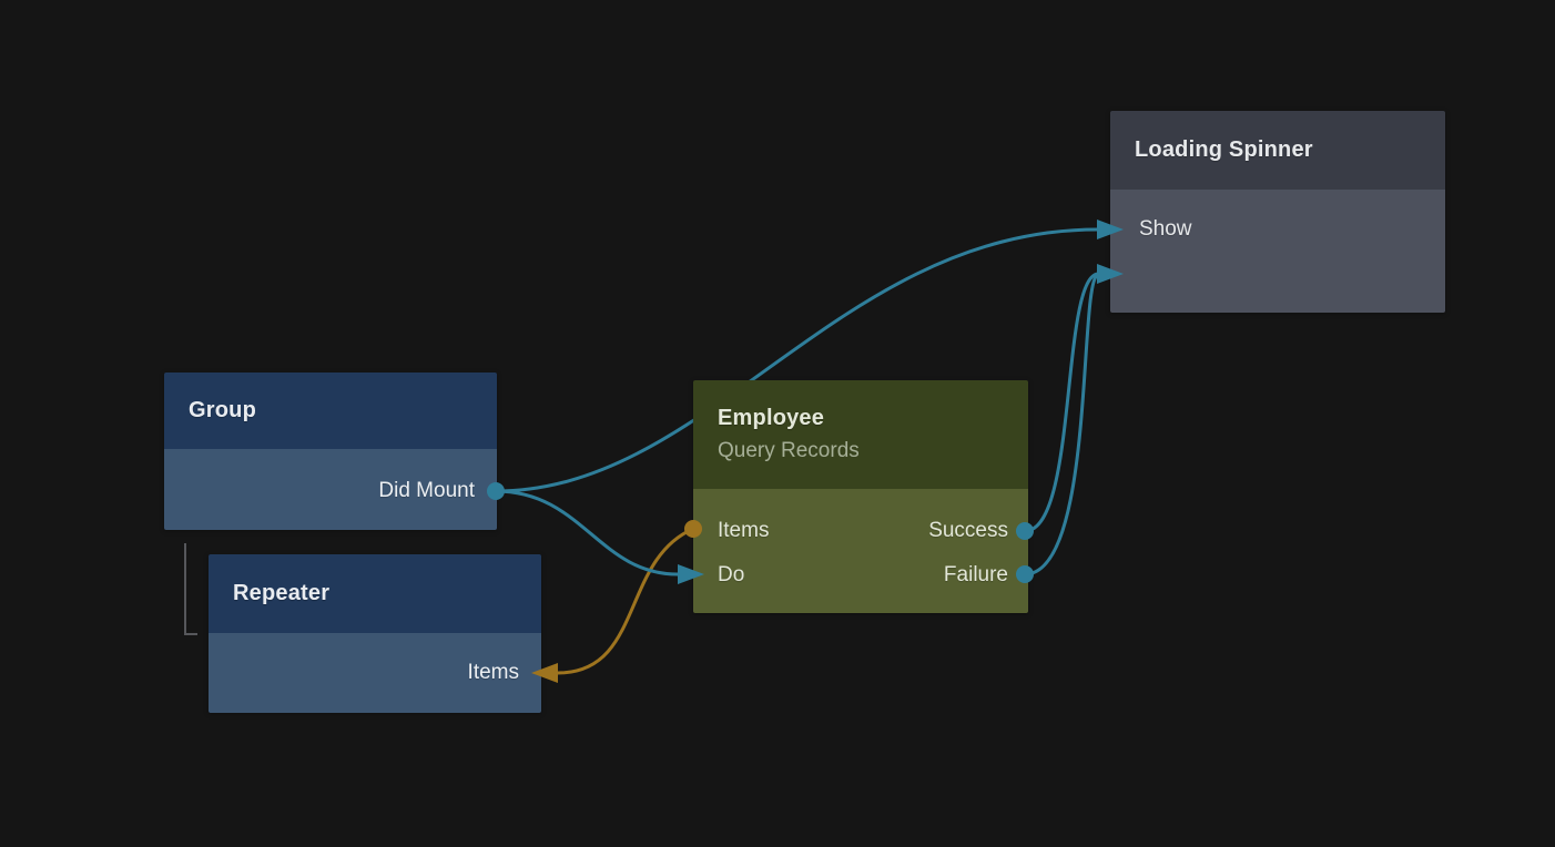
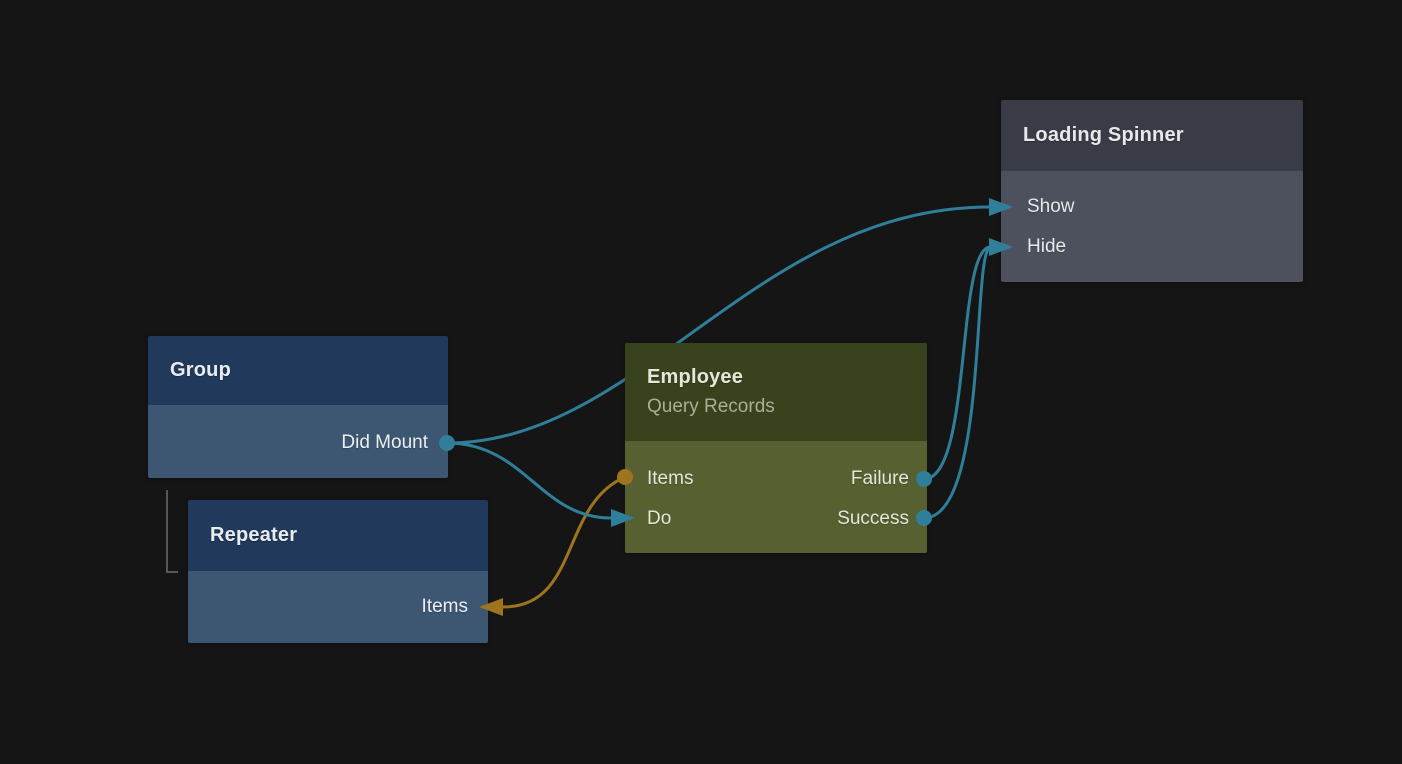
  Group
  Did Mount
  Repeater
  Items
  Employee
  Query Records
  Items
- Success
+ Failure
  Do
- Failure
+ Success
  Loading Spinner
  Show
+ Hide
